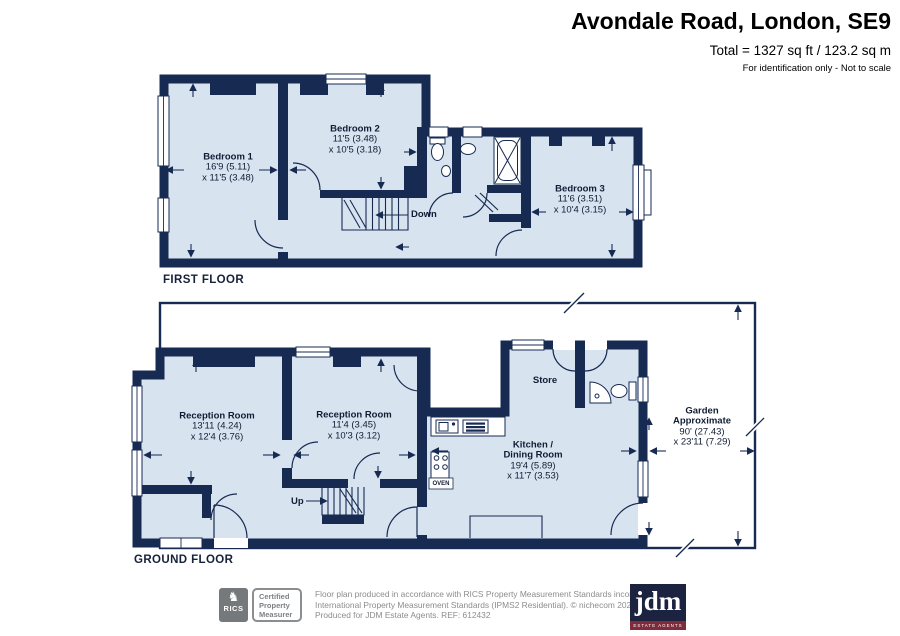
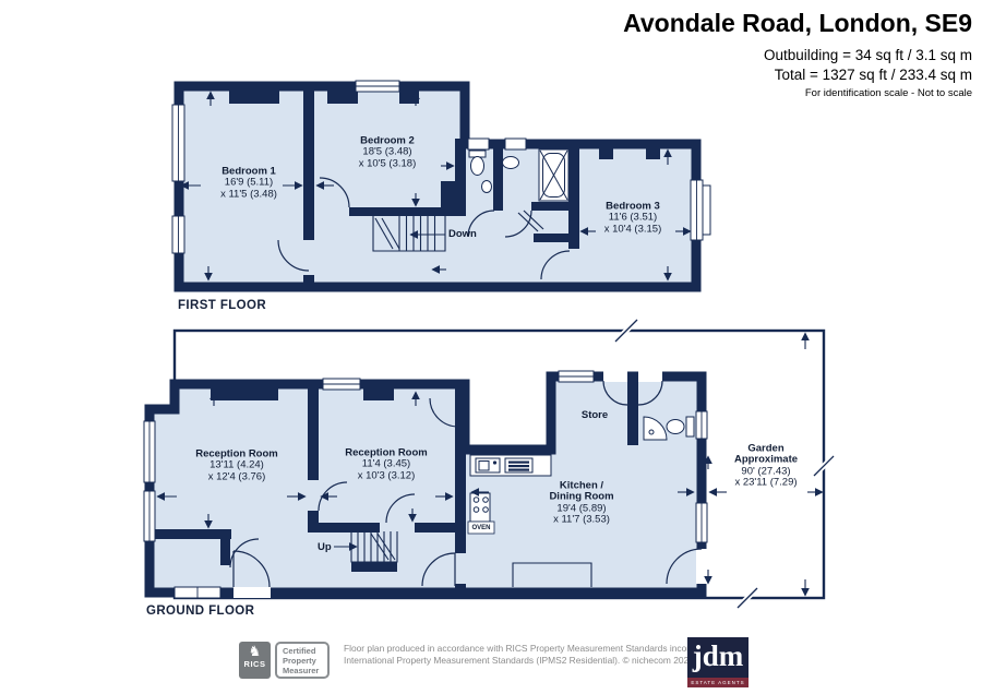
  Avondale Road, London, SE9
+ Outbuilding = 34 sq ft / 3.1 sq m
- Total = 1327 sq ft / 123.2 sq m
+ Total = 1327 sq ft / 233.4 sq m
- For identification only - Not to scale
+ For identification scale - Not to scale
  Bedroom 1
  16'9 (5.11)
  x 11'5 (3.48)
  Bedroom 2
- 11'5 (3.48)
+ 18'5 (3.48)
  x 10'5 (3.18)
  Bedroom 3
  11'6 (3.51)
  x 10'4 (3.15)
  Down
  FIRST FLOOR
  Reception Room
  13'11 (4.24)
  x 12'4 (3.76)
  Reception Room
  11'4 (3.45)
  x 10'3 (3.12)
  Kitchen /
  Dining Room
  19'4 (5.89)
  x 11'7 (3.53)
  Store
  Garden
  Approximate
  90' (27.43)
  x 23'11 (7.29)
  Up
  GROUND FLOOR
  ♞
  RICS
  Certified
  Property
  Measurer
  Floor plan produced in accordance with RICS Property Measurement Standards inco
  International Property Measurement Standards (IPMS2 Residential). © nichecom 202
- Produced for JDM Estate Agents. REF: 612432
  jdm
